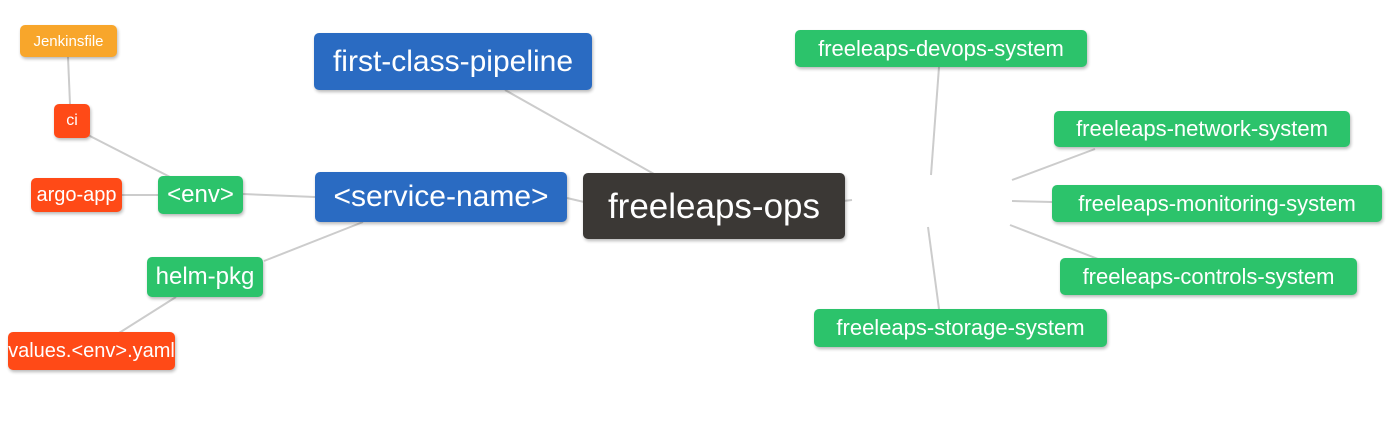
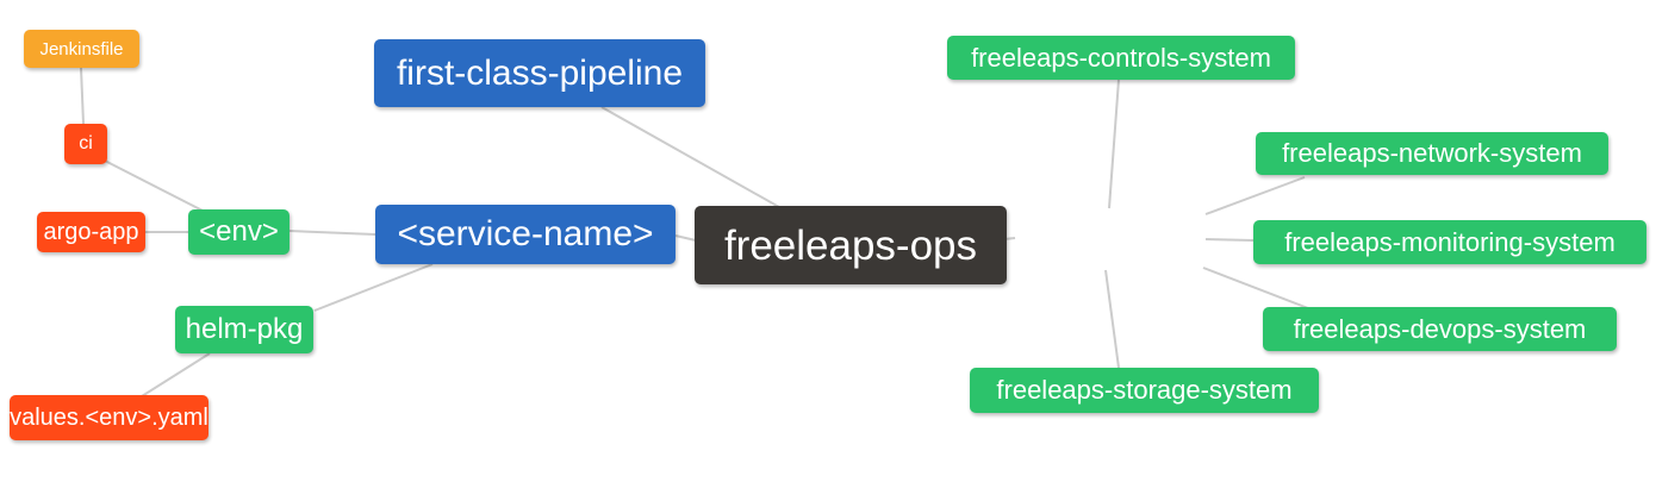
  Jenkinsfile
  ci
  argo-app
  <env>
  helm-pkg
  values.<env>.yaml
  <service-name>
  first-class-pipeline
  freeleaps-ops
- freeleaps-devops-system
+ freeleaps-controls-system
  freeleaps-network-system
  freeleaps-monitoring-system
- freeleaps-controls-system
+ freeleaps-devops-system
  freeleaps-storage-system
